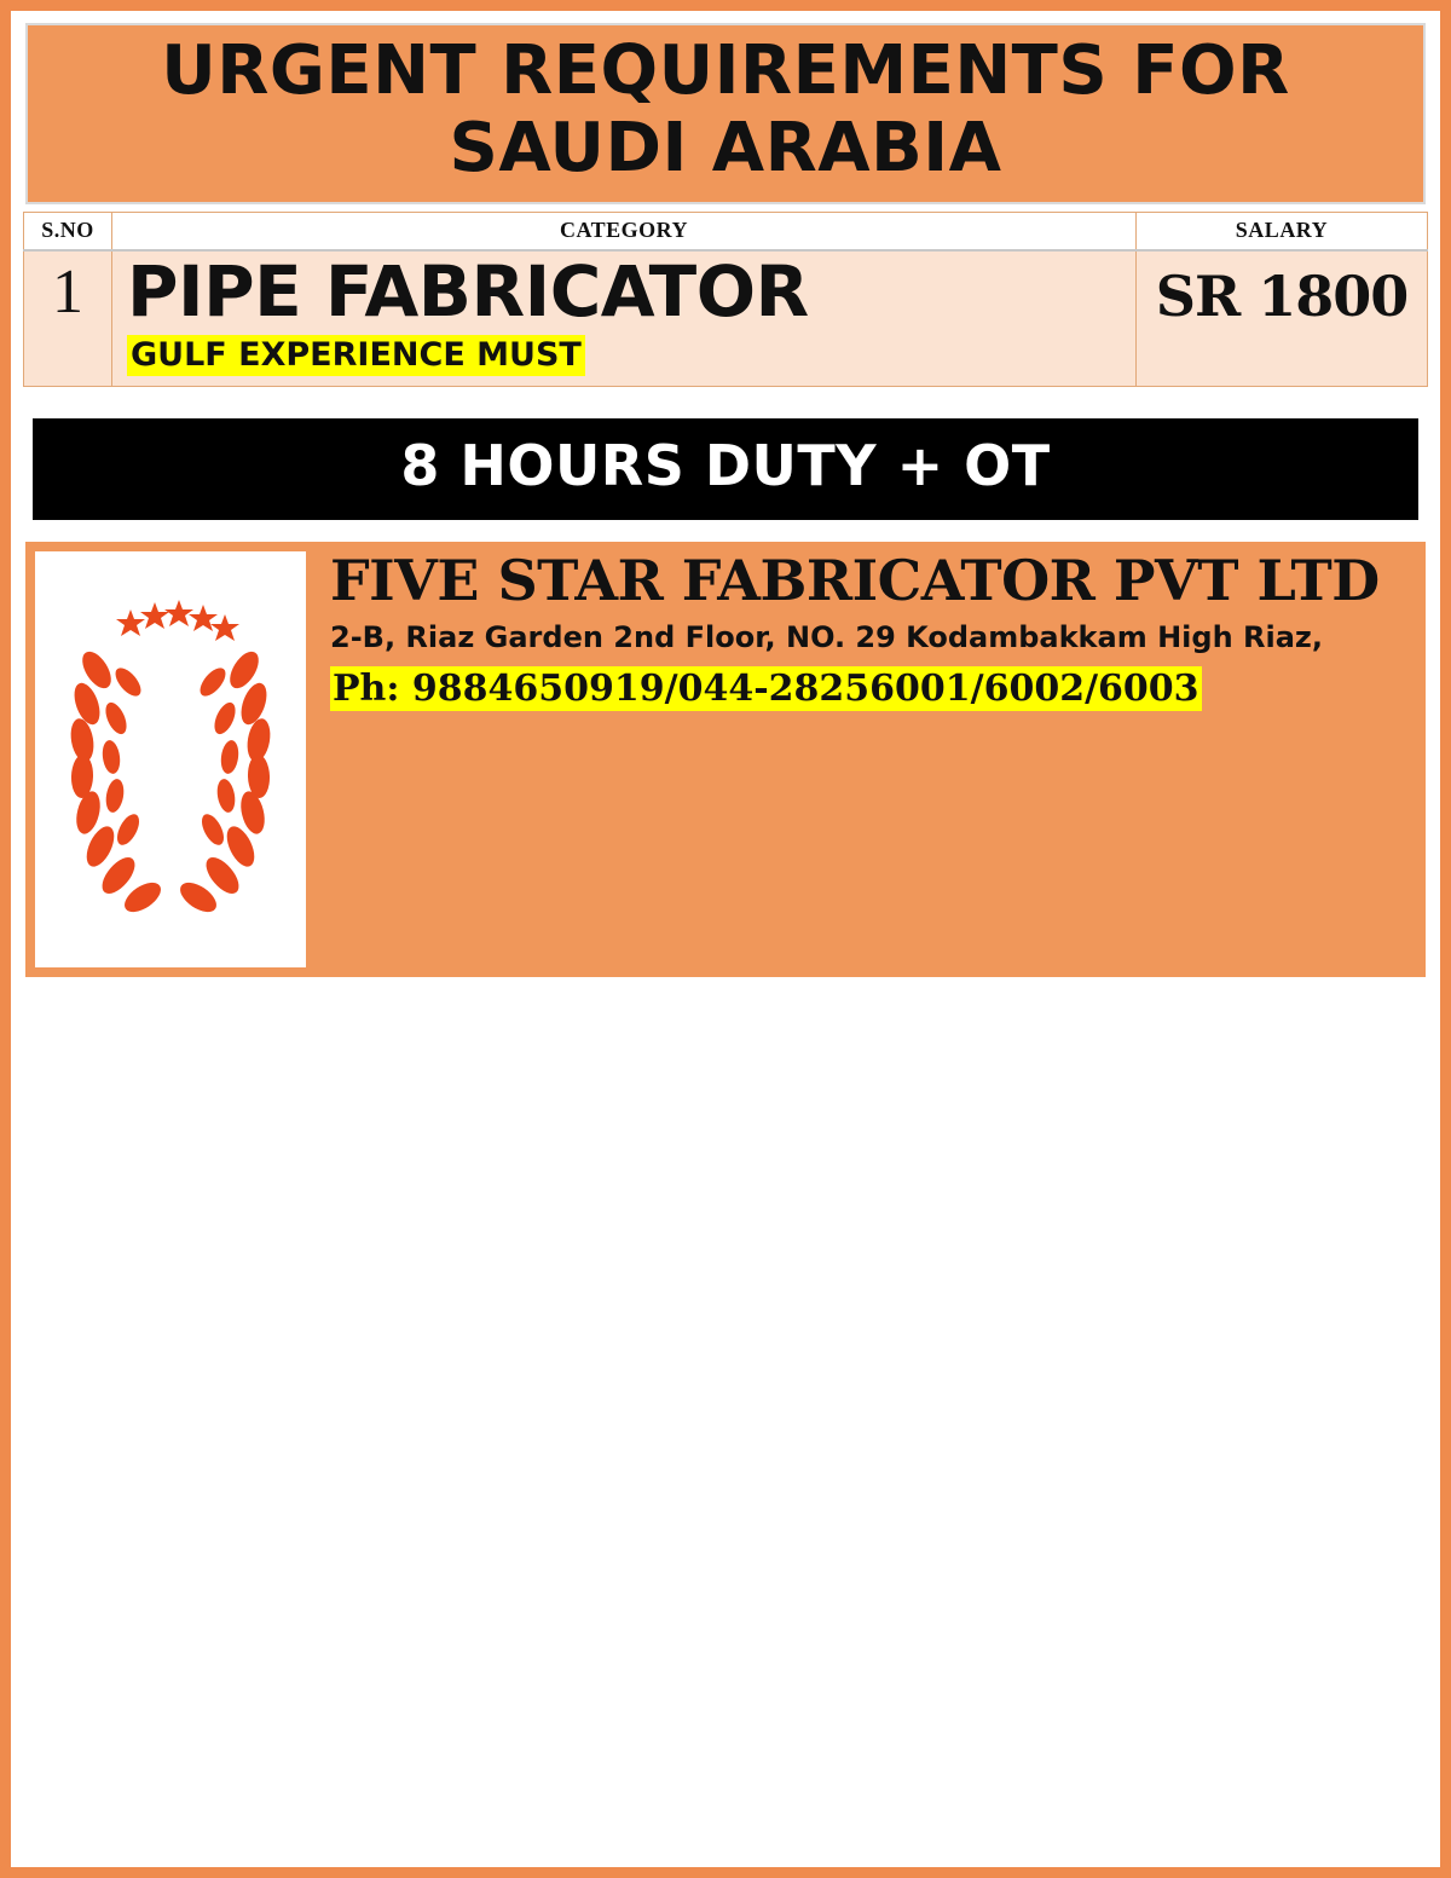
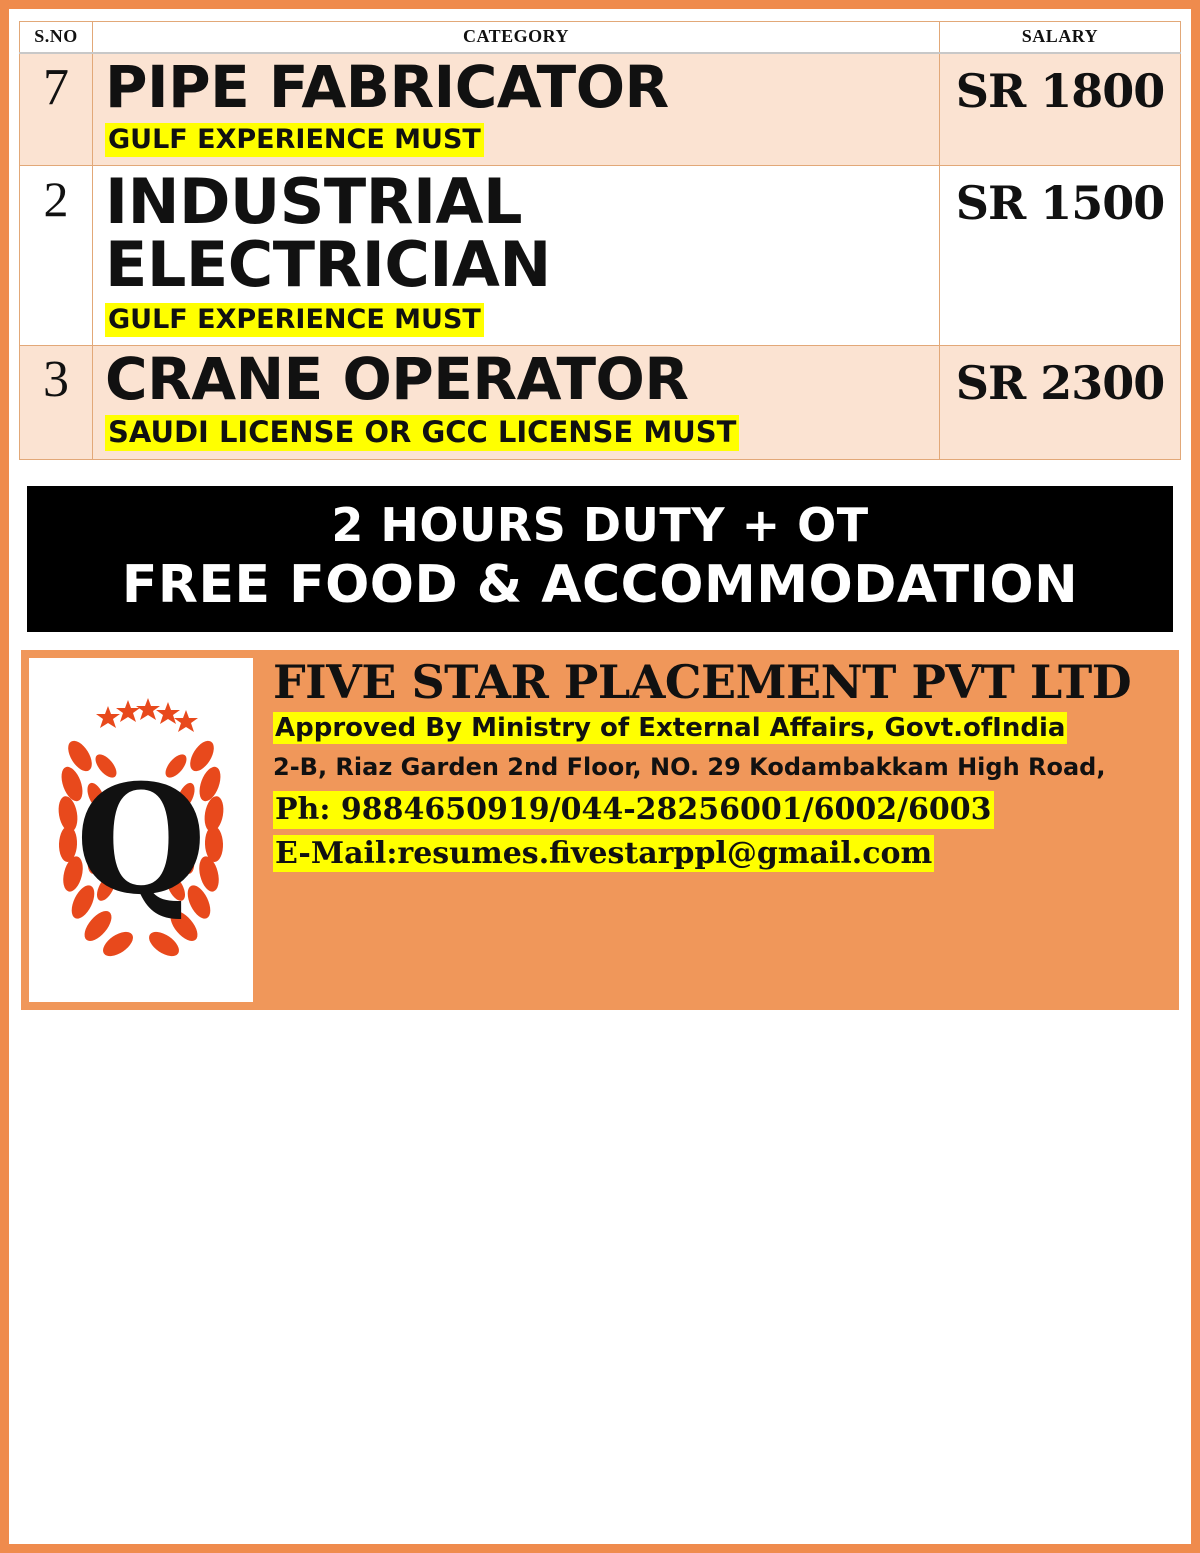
- URGENT REQUIREMENTS FOR
- SAUDI ARABIA
  S.NO	CATEGORY	SALARY
- 1	PIPE FABRICATOR GULF EXPERIENCE MUST	SR 1800
+ 7	PIPE FABRICATOR GULF EXPERIENCE MUST	SR 1800
+ 2	INDUSTRIAL ELECTRICIAN GULF EXPERIENCE MUST	SR 1500
+ 3	CRANE OPERATOR SAUDI LICENSE OR GCC LICENSE MUST	SR 2300
- 8 HOURS DUTY + OT
+ 2 HOURS DUTY + OT
+ FREE FOOD & ACCOMMODATION
+ Q
- FIVE STAR FABRICATOR PVT LTD
+ FIVE STAR PLACEMENT PVT LTD
+ Approved By Ministry of External Affairs, Govt.ofIndia
- 2-B, Riaz Garden 2nd Floor, NO. 29 Kodambakkam High Riaz,
+ 2-B, Riaz Garden 2nd Floor, NO. 29 Kodambakkam High Road,
  Ph: 9884650919/044-28256001/6002/6003
+ E-Mail:resumes.fivestarppl@gmail.com
